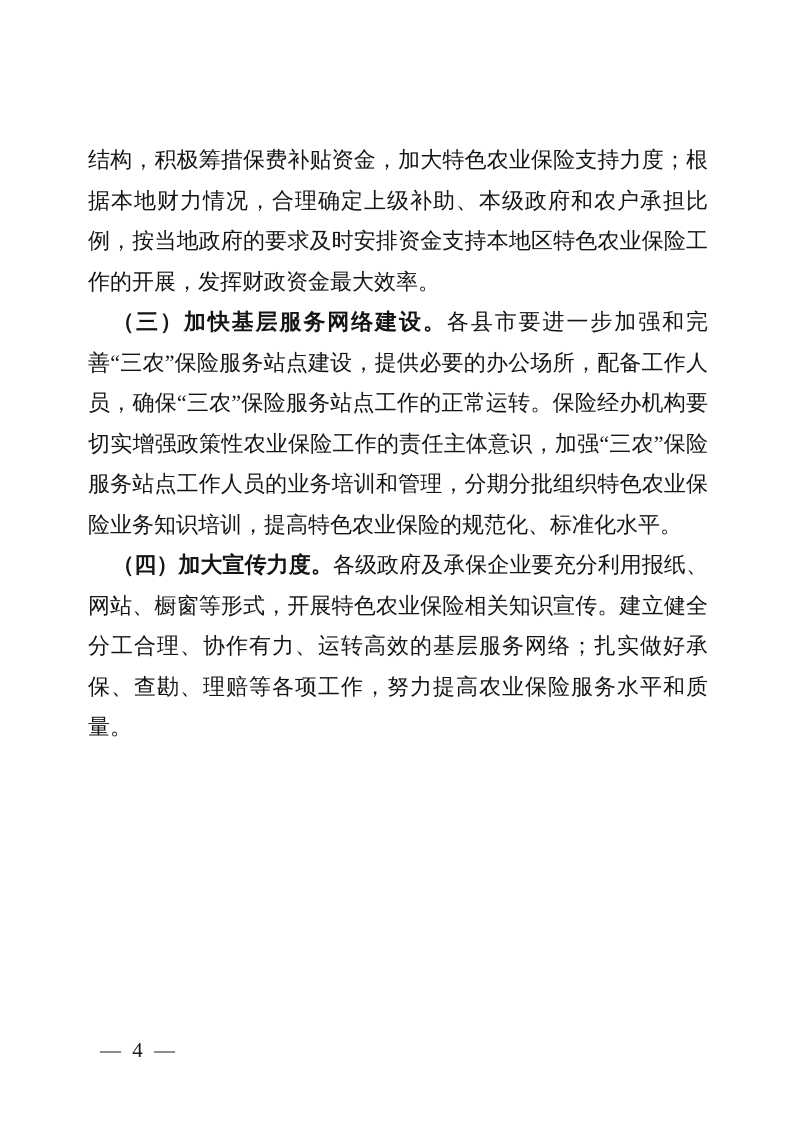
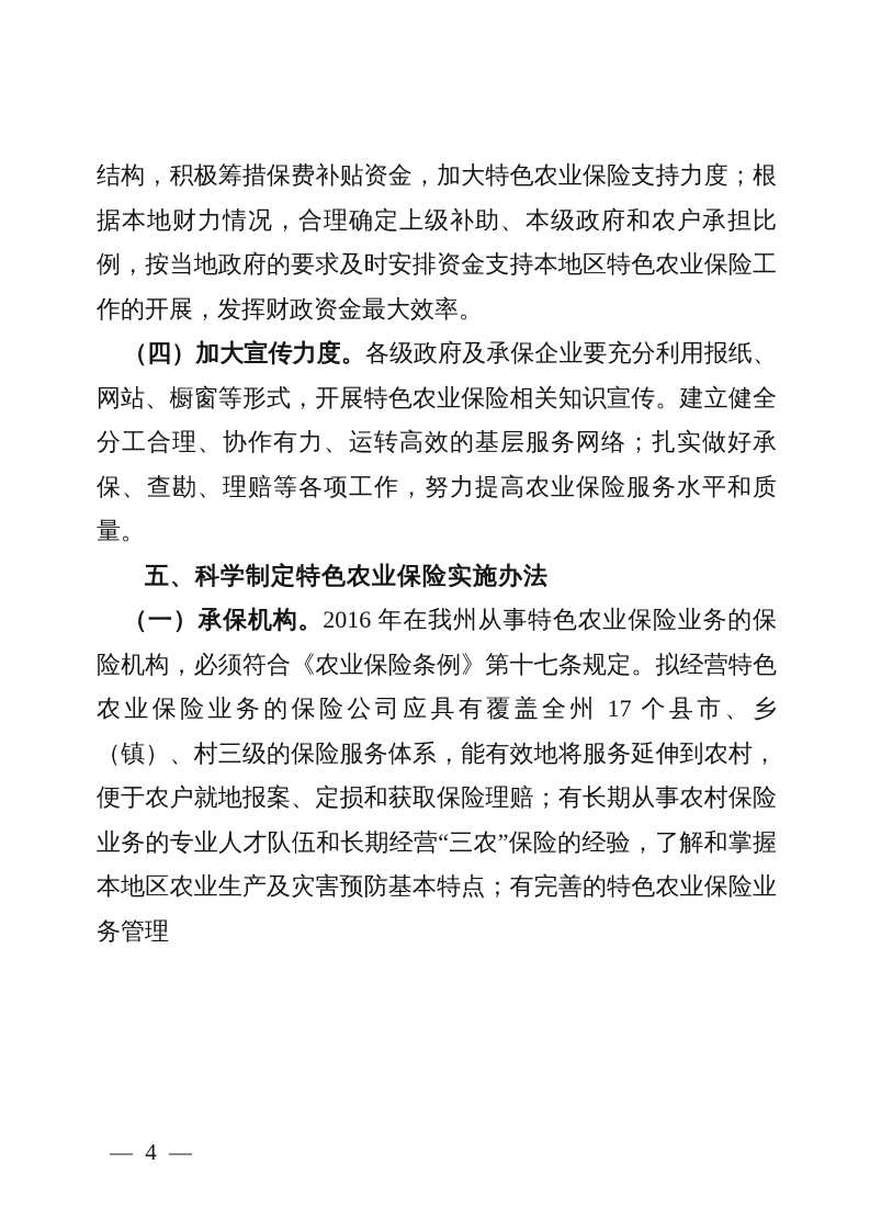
  结构，积极筹措保费补贴资金，加大特色农业保险支持力度；根据本地财力情况，合理确定上级补助、本级政府和农户承担比例，按当地政府的要求及时安排资金支持本地区特色农业保险工作的开展，发挥财政资金最大效率。
- （三）加快基层服务网络建设。各县市要进一步加强和完善“三农”保险服务站点建设，提供必要的办公场所，配备工作人员，确保“三农”保险服务站点工作的正常运转。保险经办机构要切实增强政策性农业保险工作的责任主体意识，加强“三农”保险服务站点工作人员的业务培训和管理，分期分批组织特色农业保险业务知识培训，提高特色农业保险的规范化、标准化水平。
  （四）加大宣传力度。各级政府及承保企业要充分利用报纸、网站、橱窗等形式，开展特色农业保险相关知识宣传。建立健全分工合理、协作有力、运转高效的基层服务网络；扎实做好承保、查勘、理赔等各项工作，努力提高农业保险服务水平和质量。
+ 五、科学制定特色农业保险实施办法
+ （一）承保机构。2016 年在我州从事特色农业保险业务的保险机构，必须符合《农业保险条例》第十七条规定。拟经营特色农业保险业务的保险公司应具有覆盖全州 17 个县市、乡（镇）、村三级的保险服务体系，能有效地将服务延伸到农村，便于农户就地报案、定损和获取保险理赔；有长期从事农村保险业务的专业人才队伍和长期经营“三农”保险的经验，了解和掌握本地区农业生产及灾害预防基本特点；有完善的特色农业保险业务管理
  — 4 —
